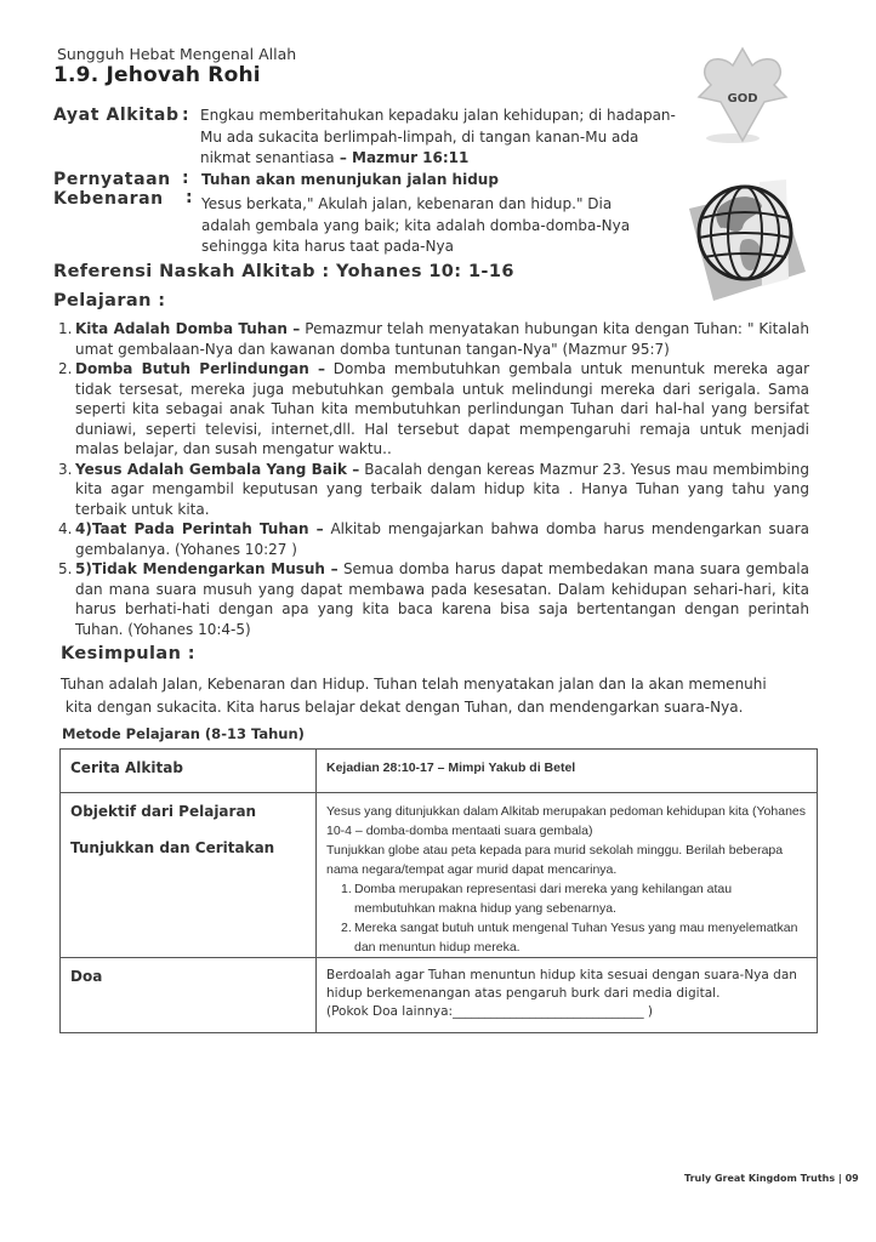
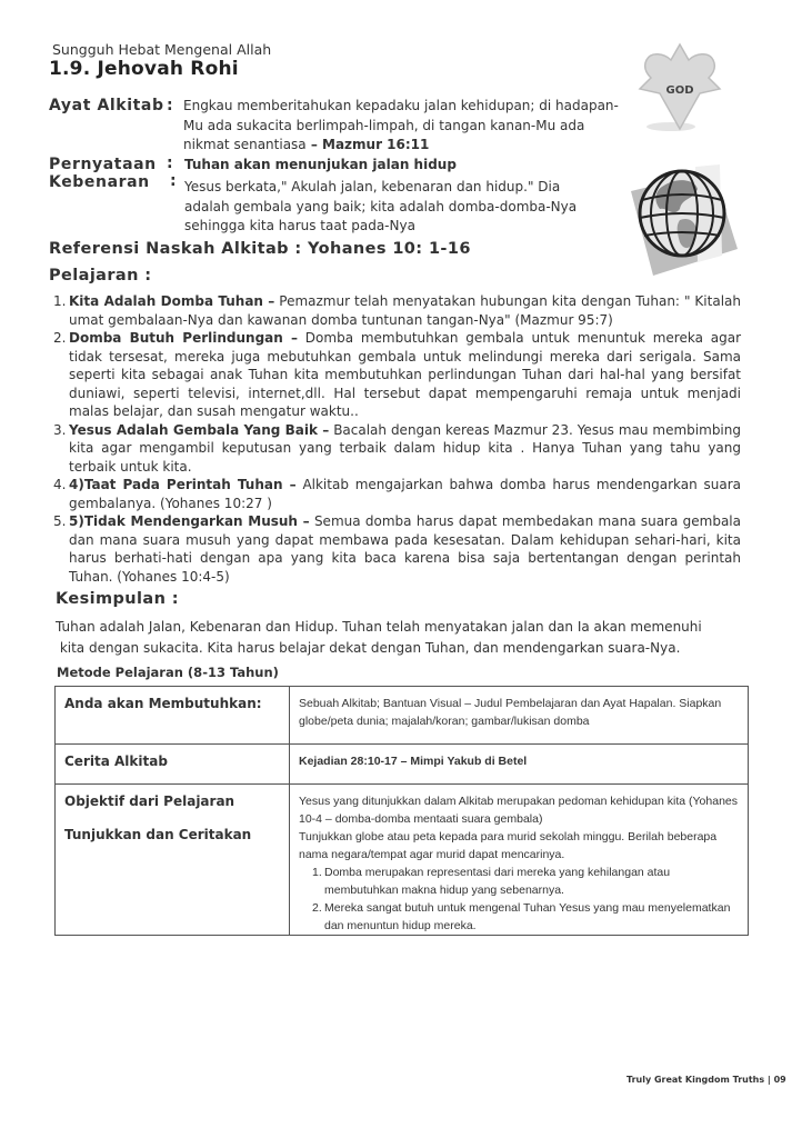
  Sungguh Hebat Mengenal Allah
  1.9. Jehovah Rohi
  GOD
  Ayat Alkitab
  :
  Engkau memberitahukan kepadaku jalan kehidupan; di hadapan-Mu ada sukacita berlimpah-limpah, di tangan kanan-Mu ada nikmat senantiasa – Mazmur 16:11
  Pernyataan
  Kebenaran
  :
  :
  Tuhan akan menunjukan jalan hidup
  Yesus berkata," Akulah jalan, kebenaran dan hidup." Dia adalah gembala yang baik; kita adalah domba-domba-Nya sehingga kita harus taat pada-Nya
  Referensi Naskah Alkitab : Yohanes 10: 1-16
  Pelajaran :
  1.
  Kita Adalah Domba Tuhan – Pemazmur telah menyatakan hubungan kita dengan Tuhan: " Kitalah umat gembalaan-Nya dan kawanan domba tuntunan tangan-Nya" (Mazmur 95:7)
  2.
  Domba Butuh Perlindungan – Domba membutuhkan gembala untuk menuntuk mereka agar tidak tersesat, mereka juga mebutuhkan gembala untuk melindungi mereka dari serigala. Sama seperti kita sebagai anak Tuhan kita membutuhkan perlindungan Tuhan dari hal-hal yang bersifat duniawi, seperti televisi, internet,dll. Hal tersebut dapat mempengaruhi remaja untuk menjadi malas belajar, dan susah mengatur waktu..
  3.
  Yesus Adalah Gembala Yang Baik – Bacalah dengan kereas Mazmur 23. Yesus mau membimbing kita agar mengambil keputusan yang terbaik dalam hidup kita . Hanya Tuhan yang tahu yang terbaik untuk kita.
  4.
  4)Taat Pada Perintah Tuhan – Alkitab mengajarkan bahwa domba harus mendengarkan suara gembalanya. (Yohanes 10:27 )
  5.
  5)Tidak Mendengarkan Musuh – Semua domba harus dapat membedakan mana suara gembala dan mana suara musuh yang dapat membawa pada kesesatan. Dalam kehidupan sehari-hari, kita harus berhati-hati dengan apa yang kita baca karena bisa saja bertentangan dengan perintah Tuhan. (Yohanes 10:4-5)
  Kesimpulan :
  Tuhan adalah Jalan, Kebenaran dan Hidup. Tuhan telah menyatakan jalan dan Ia akan memenuhi
  kita dengan sukacita. Kita harus belajar dekat dengan Tuhan, dan mendengarkan suara-Nya.
  Metode Pelajaran (8-13 Tahun)
+ Anda akan Membutuhkan:	Sebuah Alkitab; Bantuan Visual – Judul Pembelajaran dan Ayat Hapalan. Siapkan globe/peta dunia; majalah/koran; gambar/lukisan domba
  Cerita Alkitab	Kejadian 28:10-17 – Mimpi Yakub di Betel
  Objektif dari Pelajaran Tunjukkan dan Ceritakan	Yesus yang ditunjukkan dalam Alkitab merupakan pedoman kehidupan kita (Yohanes 10-4 – domba-domba mentaati suara gembala) Tunjukkan globe atau peta kepada para murid sekolah minggu. Berilah beberapa nama negara/tempat agar murid dapat mencarinya. 1. Domba merupakan representasi dari mereka yang kehilangan atau membutuhkan makna hidup yang sebenarnya. 2. Mereka sangat butuh untuk mengenal Tuhan Yesus yang mau menyelematkan dan menuntun hidup mereka.
- Doa	Berdoalah agar Tuhan menuntun hidup kita sesuai dengan suara-Nya dan hidup berkemenangan atas pengaruh burk dari media digital. (Pokok Doa lainnya:______________________________ )
  Truly Great Kingdom Truths | 09
